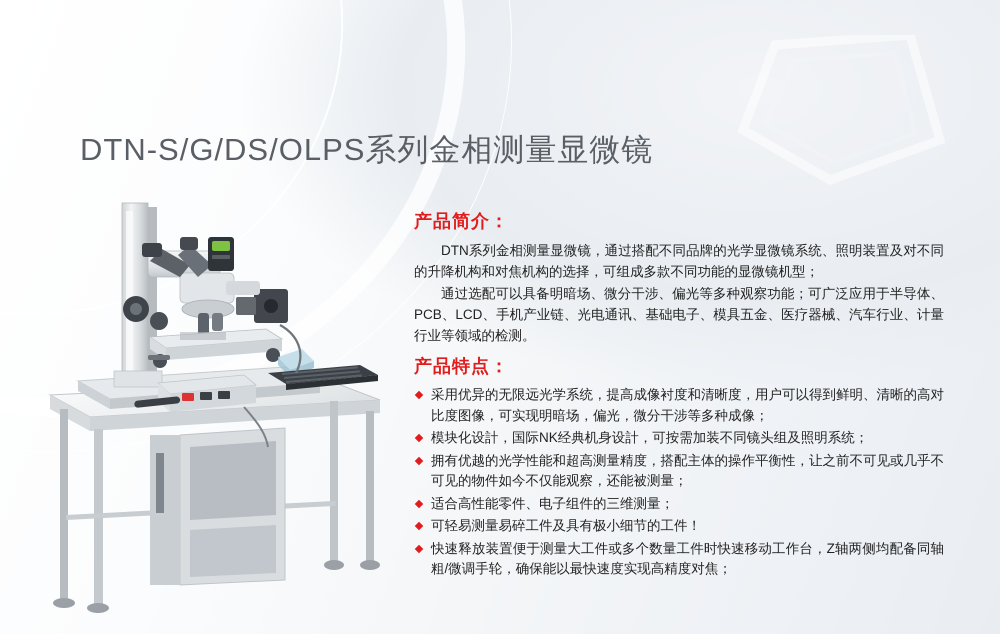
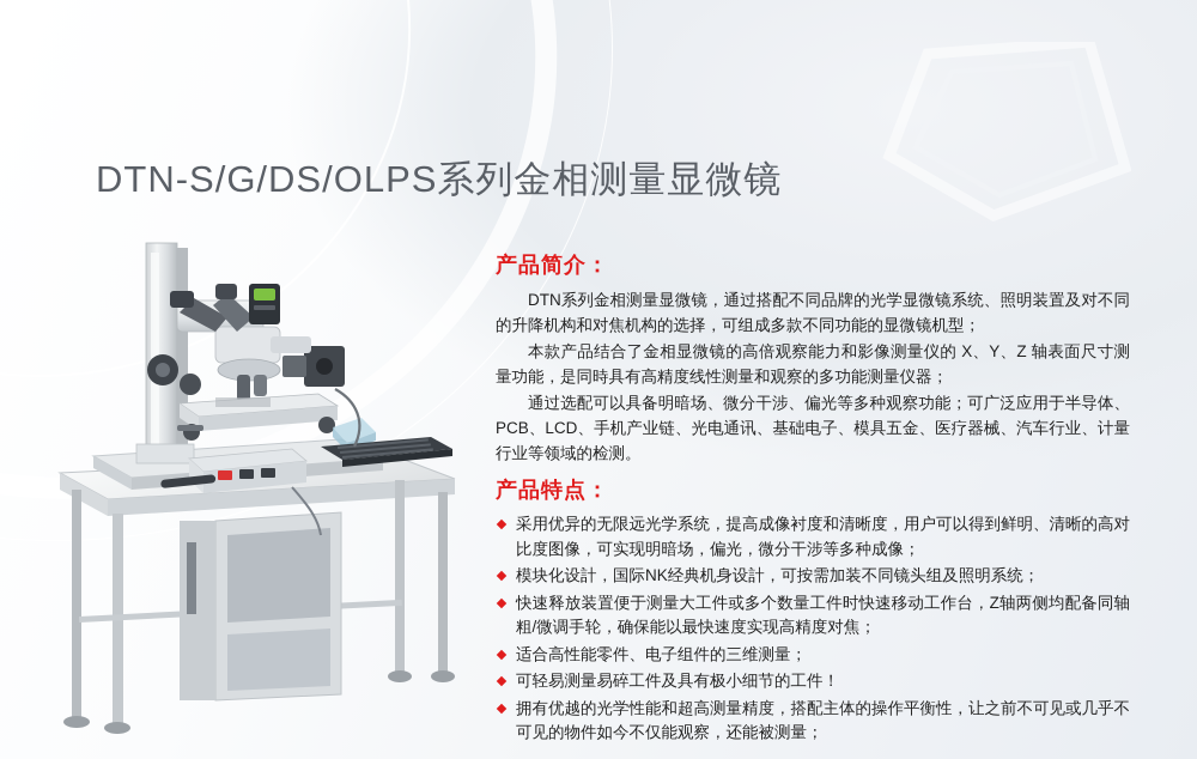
  DTN-S/G/DS/OLPS系列金相测量显微镜
  产品简介：
  DTN系列金相测量显微镜，通过搭配不同品牌的光学显微镜系统、照明装置及对不同的升降机构和对焦机构的选择，可组成多款不同功能的显微镜机型；
+ 本款产品结合了金相显微镜的高倍观察能力和影像测量仪的 X、Y、Z 轴表面尺寸测量功能，是同時具有高精度线性测量和观察的多功能测量仪器；
  通过选配可以具备明暗场、微分干涉、偏光等多种观察功能；可广泛应用于半导体、PCB、LCD、手机产业链、光电通讯、基础电子、模具五金、医疗器械、汽车行业、计量行业等领域的检测。
  产品特点：
  采用优异的无限远光学系统，提高成像衬度和清晰度，用户可以得到鲜明、清晰的高对比度图像，可实现明暗场，偏光，微分干涉等多种成像；
  模块化设計，国际NK经典机身设計，可按需加装不同镜头组及照明系统；
- 拥有优越的光学性能和超高测量精度，搭配主体的操作平衡性，让之前不可见或几乎不可见的物件如今不仅能观察，还能被测量；
+ 快速释放装置便于测量大工件或多个数量工件时快速移动工作台，Z轴两侧均配备同轴粗/微调手轮，确保能以最快速度实现高精度对焦；
  适合高性能零件、电子组件的三维测量；
  可轻易测量易碎工件及具有极小细节的工件！
- 快速释放装置便于测量大工件或多个数量工件时快速移动工作台，Z轴两侧均配备同轴粗/微调手轮，确保能以最快速度实现高精度对焦；
+ 拥有优越的光学性能和超高测量精度，搭配主体的操作平衡性，让之前不可见或几乎不可见的物件如今不仅能观察，还能被测量；
